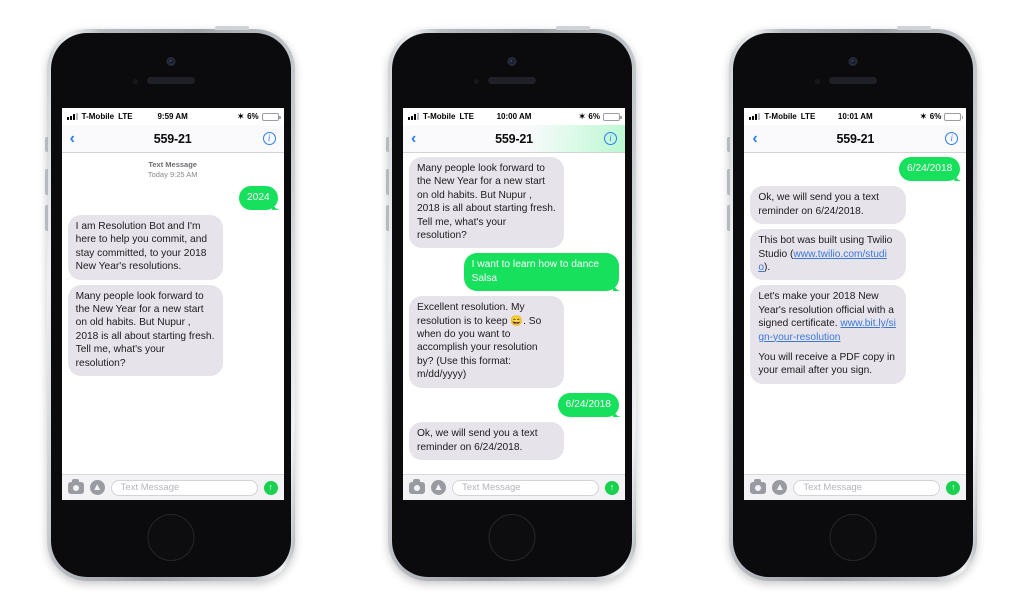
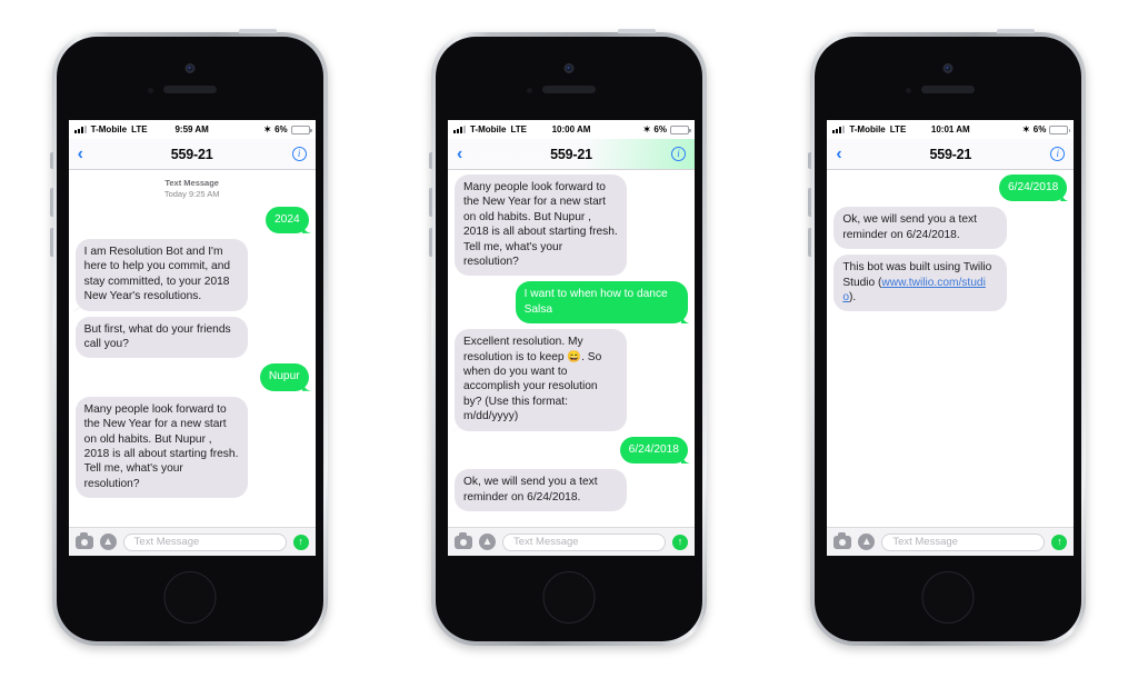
  T-Mobile
  LTE
  9:59 AM
  ✶
  6%
  ‹
  559-21
  i
  Text Message
  Today 9:25 AM
  2024
  I am Resolution Bot and I'm here to help you commit, and stay committed, to your 2018 New Year's resolutions.
+ But first, what do your friends call you?
+ Nupur
  Many people look forward to the New Year for a new start on old habits. But Nupur , 2018 is all about starting fresh. Tell me, what's your resolution?
  ▲
  Text Message
  ↑
  T-Mobile
  LTE
  10:00 AM
  ✶
  6%
  ‹
  559-21
  i
  Many people look forward to the New Year for a new start on old habits. But Nupur , 2018 is all about starting fresh. Tell me, what's your resolution?
- I want to learn how to dance Salsa
+ I want to when how to dance Salsa
  Excellent resolution. My resolution is to keep 😄. So when do you want to accomplish your resolution by? (Use this format: m/dd/yyyy)
  6/24/2018
  Ok, we will send you a text reminder on 6/24/2018.
  ▲
  Text Message
  ↑
  T-Mobile
  LTE
  10:01 AM
  ✶
  6%
  ‹
  559-21
  i
  6/24/2018
  Ok, we will send you a text reminder on 6/24/2018.
  This bot was built using Twilio Studio (www.twilio.com/studio).
- Let's make your 2018 New Year's resolution official with a signed certificate. www.bit.ly/sign-your-resolutionYou will receive a PDF copy in your email after you sign.
  ▲
  Text Message
  ↑
